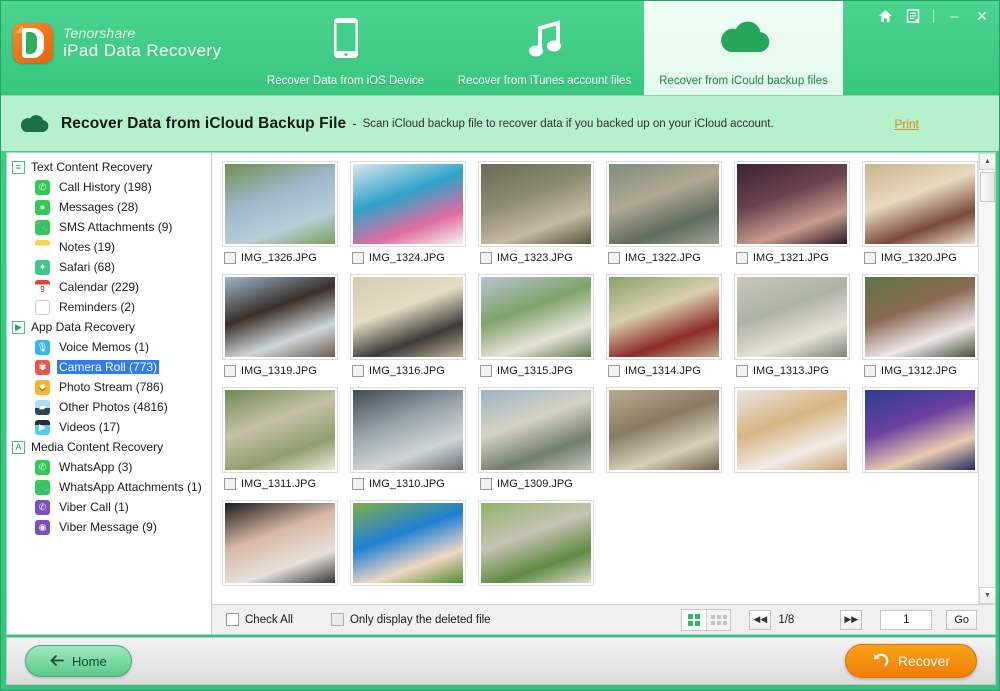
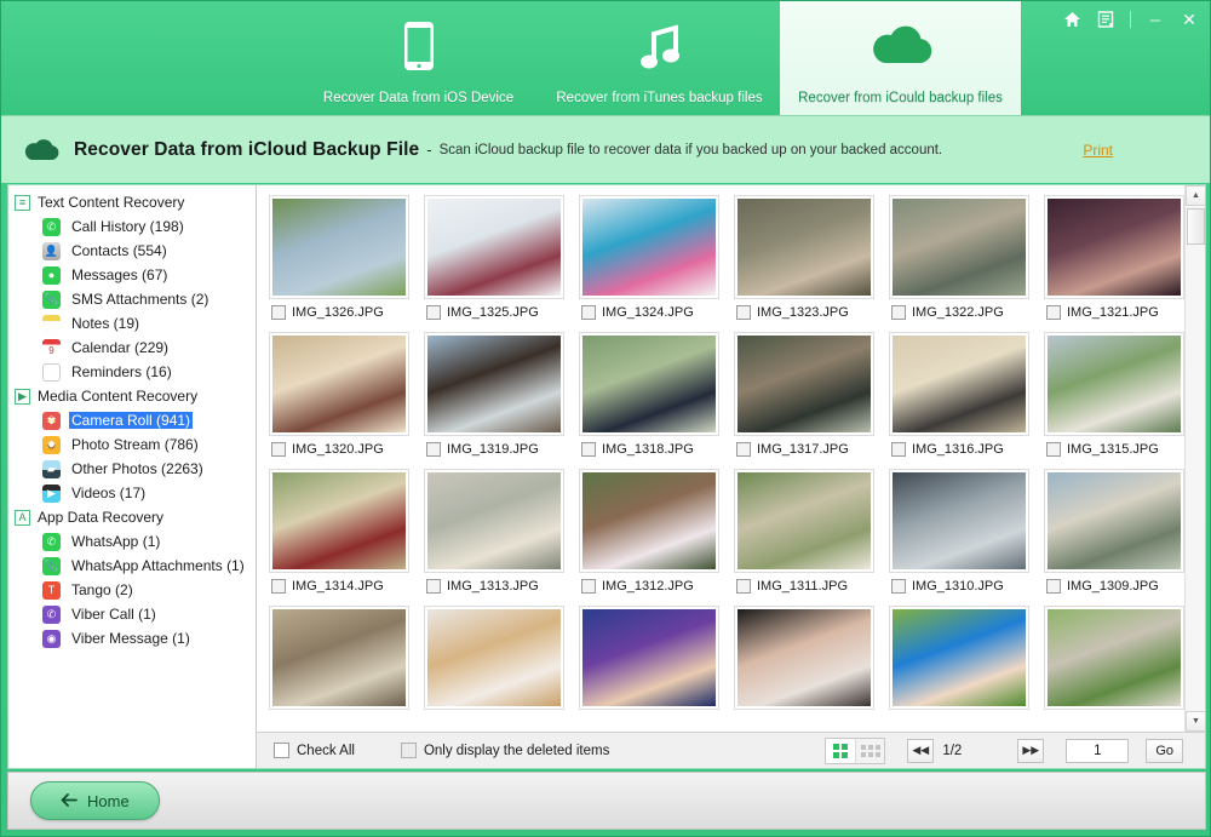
- Tenorshare
- iPad Data Recovery
  Recover Data from iOS Device
- Recover from iTunes account files
+ Recover from iTunes backup files
  Recover from iCould backup files
  –
  ✕
  Recover Data from iCloud Backup File
  -
- Scan iCloud backup file to recover data if you backed up on your iCloud account.
+ Scan iCloud backup file to recover data if you backed up on your backed account.
  Print
  ≡
  Text Content Recovery
  ✆
  Call History (198)
+ 👤
+ Contacts (554)
  ●
- Messages (28)
+ Messages (67)
  📎
- SMS Attachments (9)
+ SMS Attachments (2)
  Notes (19)
- ✦
- Safari (68)
  9
  Calendar (229)
- Reminders (2)
+ Reminders (16)
  ▶
- App Data Recovery
+ Media Content Recovery
- 🎙
- Voice Memos (1)
  ✾
- Camera Roll (773)
+ Camera Roll (941)
  ✹
  Photo Stream (786)
  ▰
- Other Photos (4816)
+ Other Photos (2263)
  ▶
  Videos (17)
  A
- Media Content Recovery
+ App Data Recovery
  ✆
- WhatsApp (3)
+ WhatsApp (1)
  📎
  WhatsApp Attachments (1)
+ T
+ Tango (2)
  ✆
  Viber Call (1)
  ◉
- Viber Message (9)
+ Viber Message (1)
  IMG_1326.JPG
+ IMG_1325.JPG
  IMG_1324.JPG
  IMG_1323.JPG
  IMG_1322.JPG
  IMG_1321.JPG
  IMG_1320.JPG
  IMG_1319.JPG
+ IMG_1318.JPG
+ IMG_1317.JPG
  IMG_1316.JPG
  IMG_1315.JPG
  IMG_1314.JPG
  IMG_1313.JPG
  IMG_1312.JPG
  IMG_1311.JPG
  IMG_1310.JPG
  IMG_1309.JPG
  Check All
- Only display the deleted file
+ Only display the deleted items
  ◀◀
- 1/8
+ 1/2
  ▶▶
  1
  Go
  Home
- Recover
